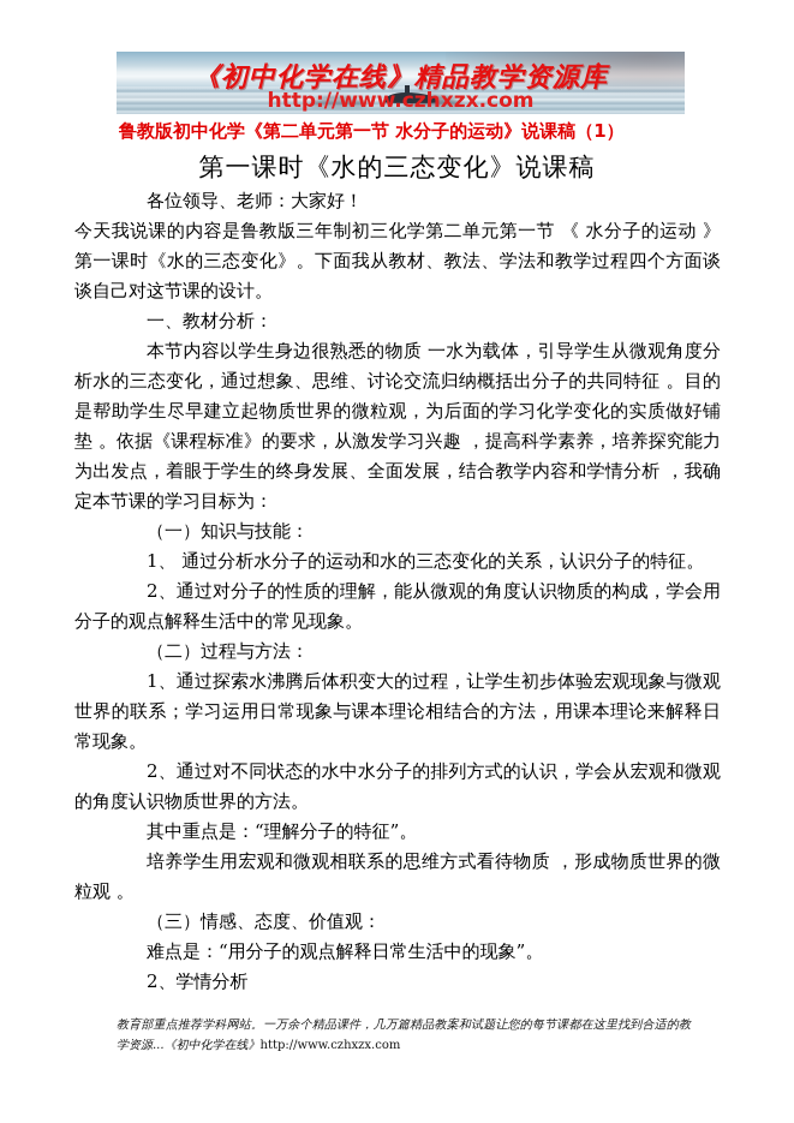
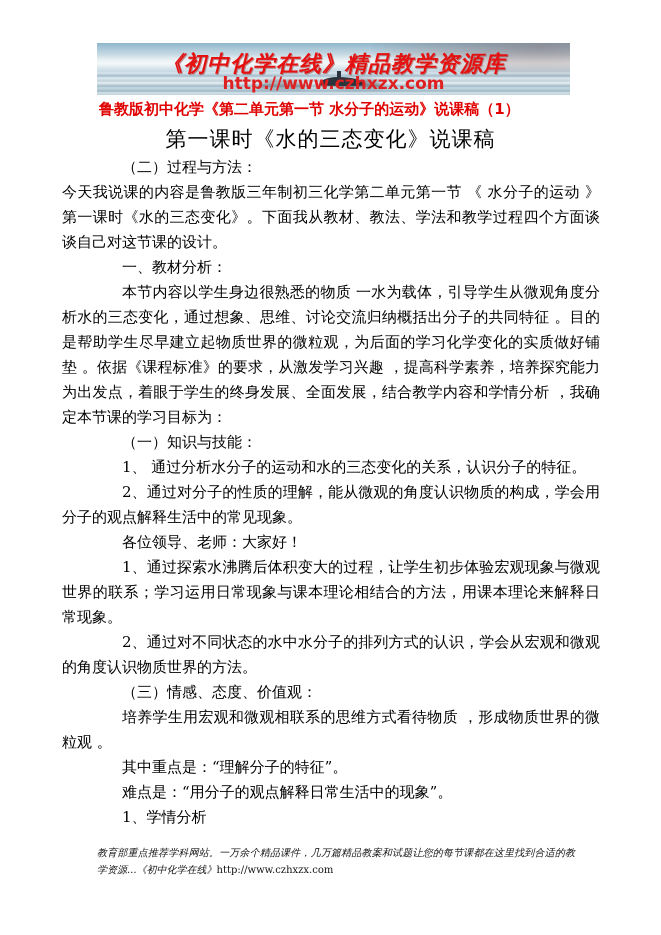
  《初中化学在线》精品教学资源库
  http://www.czhxzx.com
  鲁教版初中化学《第二单元第一节 水分子的运动》说课稿（1）
  第一课时《水的三态变化》说课稿
- 各位领导、老师：大家好！
+ （二）过程与方法：
  今天我说课的内容是鲁教版三年制初三化学第二单元第一节 《 水分子的运动 》第一课时《水的三态变化》。下面我从教材、教法、学法和教学过程四个方面谈谈自己对这节课的设计。
  一、教材分析：
  本节内容以学生身边很熟悉的物质 一水为载体，引导学生从微观角度分析水的三态变化，通过想象、思维、讨论交流归纳概括出分子的共同特征 。目的是帮助学生尽早建立起物质世界的微粒观，为后面的学习化学变化的实质做好铺垫 。依据《课程标准》的要求，从激发学习兴趣 ，提高科学素养，培养探究能力为出发点，着眼于学生的终身发展、全面发展，结合教学内容和学情分析 ，我确定本节课的学习目标为：
  （一）知识与技能：
  1、 通过分析水分子的运动和水的三态变化的关系，认识分子的特征。
  2、通过对分子的性质的理解，能从微观的角度认识物质的构成，学会用分子的观点解释生活中的常见现象。
- （二）过程与方法：
+ 各位领导、老师：大家好！
  1、通过探索水沸腾后体积变大的过程，让学生初步体验宏观现象与微观世界的联系；学习运用日常现象与课本理论相结合的方法，用课本理论来解释日常现象。
  2、通过对不同状态的水中水分子的排列方式的认识，学会从宏观和微观的角度认识物质世界的方法。
- 其中重点是：“理解分子的特征”。
+ （三）情感、态度、价值观：
  培养学生用宏观和微观相联系的思维方式看待物质 ，形成物质世界的微粒观 。
- （三）情感、态度、价值观：
+ 其中重点是：“理解分子的特征”。
  难点是：“用分子的观点解释日常生活中的现象”。
- 2、学情分析
+ 1、学情分析
  教育部重点推荐学科网站。一万余个精品课件，几万篇精品教案和试题让您的每节课都在这里找到合适的教学资源...《初中化学在线》http://www.czhxzx.com
